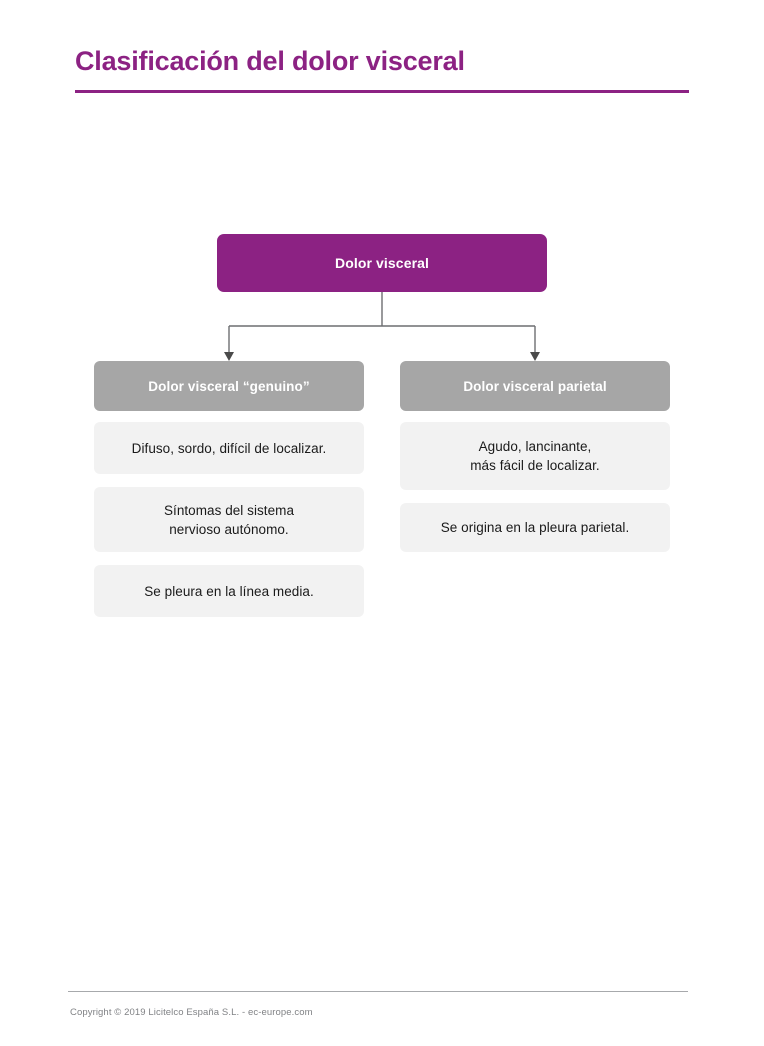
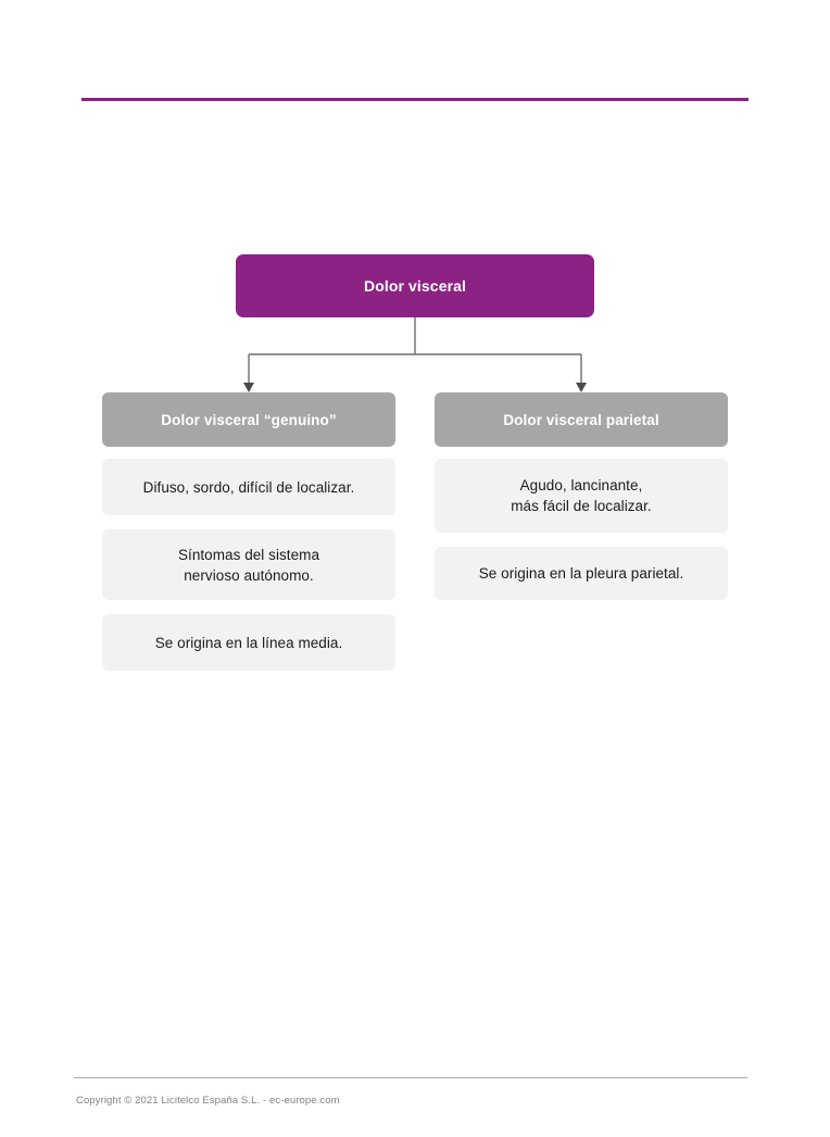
- Clasificación del dolor visceral
  Dolor visceral
  Dolor visceral “genuino”
  Dolor visceral parietal
  Difuso, sordo, difícil de localizar.
  Síntomas del sistema
  nervioso autónomo.
- Se pleura en la línea media.
+ Se origina en la línea media.
  Agudo, lancinante,
  más fácil de localizar.
  Se origina en la pleura parietal.
- Copyright © 2019 Licitelco España S.L. - ec-europe.com
+ Copyright © 2021 Licitelco España S.L. - ec-europe.com
